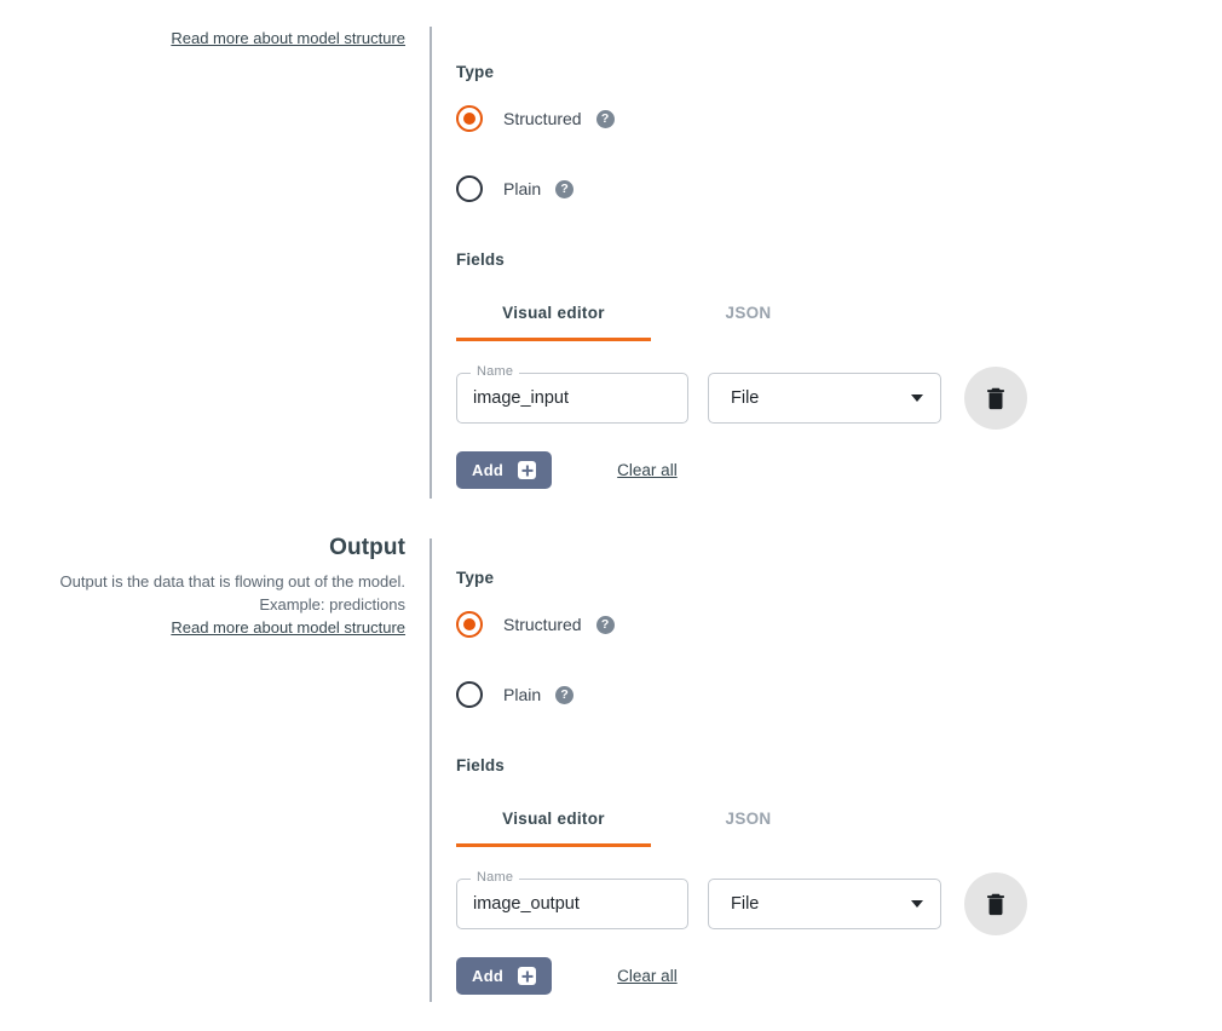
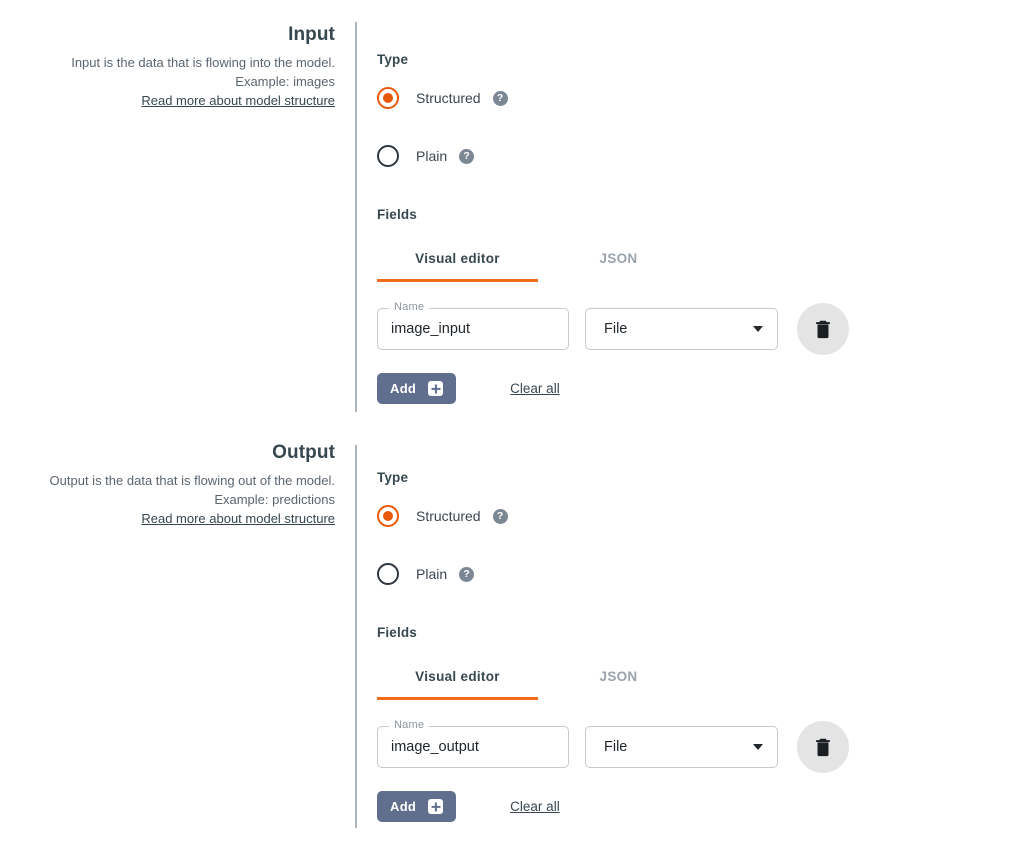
+ Input
+ Input is the data that is flowing into the model.
+ Example: images
  Read more about model structure
  Type
  Structured
  ?
  Plain
  ?
  Fields
  Visual editor
  JSON
  Name
  image_input
  File
  Add
  Clear all
  Output
  Output is the data that is flowing out of the model.
  Example: predictions
  Read more about model structure
  Type
  Structured
  ?
  Plain
  ?
  Fields
  Visual editor
  JSON
  Name
  image_output
  File
  Add
  Clear all
